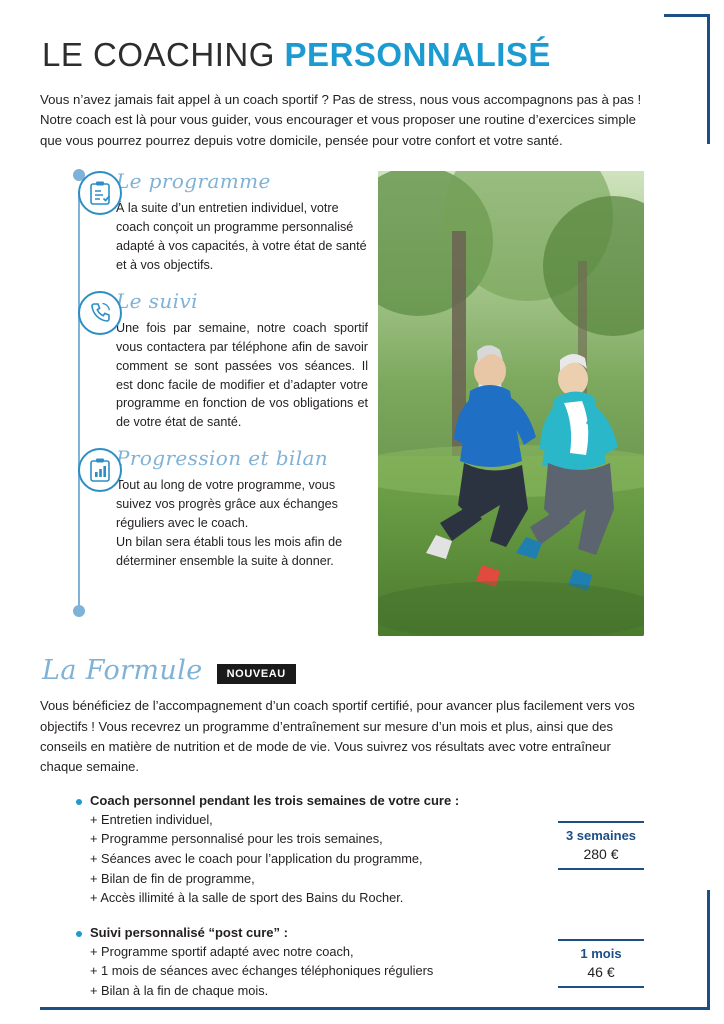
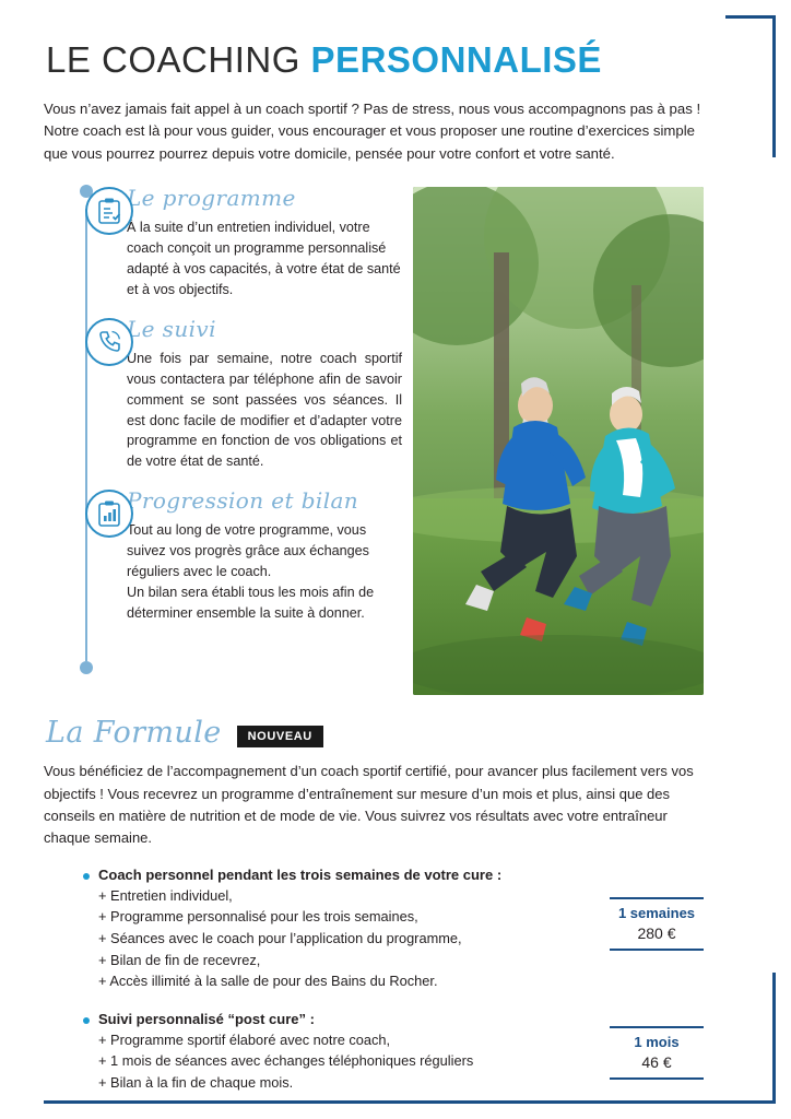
  LE COACHING PERSONNALISÉ
  Vous n’avez jamais fait appel à un coach sportif ? Pas de stress, nous vous accompagnons pas à pas ! Notre coach est là pour vous guider, vous encourager et vous proposer une routine d’exercices simple que vous pourrez pourrez depuis votre domicile, pensée pour votre confort et votre santé.
  Le programme
  À la suite d’un entretien individuel, votre coach conçoit un programme personnalisé adapté à vos capacités, à votre état de santé et à vos objectifs.
  Le suivi
  Une fois par semaine, notre coach sportif vous contactera par téléphone afin de savoir comment se sont passées vos séances. Il est donc facile de modifier et d’adapter votre programme en fonction de vos obligations et de votre état de santé.
  Progression et bilan
  Tout au long de votre programme, vous suivez vos progrès grâce aux échanges réguliers avec le coach.
  Un bilan sera établi tous les mois afin de déterminer ensemble la suite à donner.
  La Formule
  NOUVEAU
  Vous bénéficiez de l’accompagnement d’un coach sportif certifié, pour avancer plus facilement vers vos objectifs ! Vous recevrez un programme d’entraînement sur mesure d’un mois et plus, ainsi que des conseils en matière de nutrition et de mode de vie. Vous suivrez vos résultats avec votre entraîneur chaque semaine.
  Coach personnel pendant les trois semaines de votre cure :
  + Entretien individuel,
  + Programme personnalisé pour les trois semaines,
  + Séances avec le coach pour l’application du programme,
- + Bilan de fin de programme,
+ + Bilan de fin de recevrez,
- + Accès illimité à la salle de sport des Bains du Rocher.
+ + Accès illimité à la salle de pour des Bains du Rocher.
  Suivi personnalisé “post cure” :
- + Programme sportif adapté avec notre coach,
+ + Programme sportif élaboré avec notre coach,
  + 1 mois de séances avec échanges téléphoniques réguliers
  + Bilan à la fin de chaque mois.
- 3 semaines
+ 1 semaines
  280 €
  1 mois
  46 €
